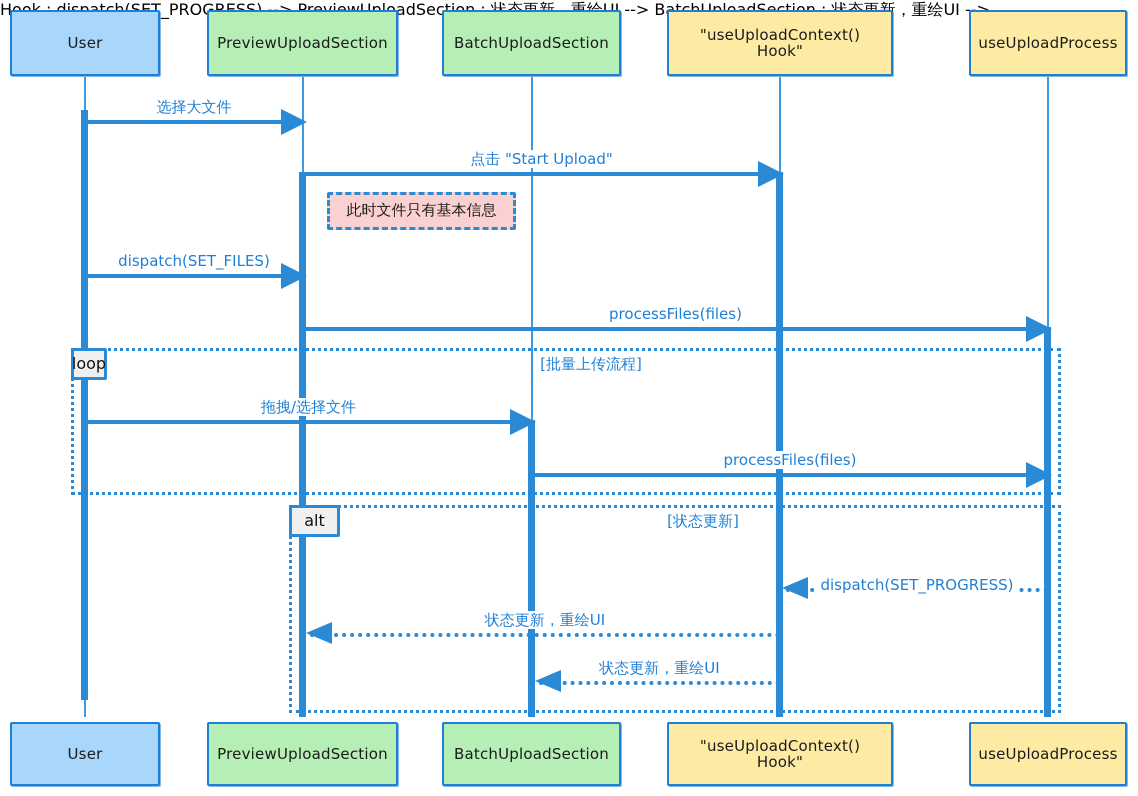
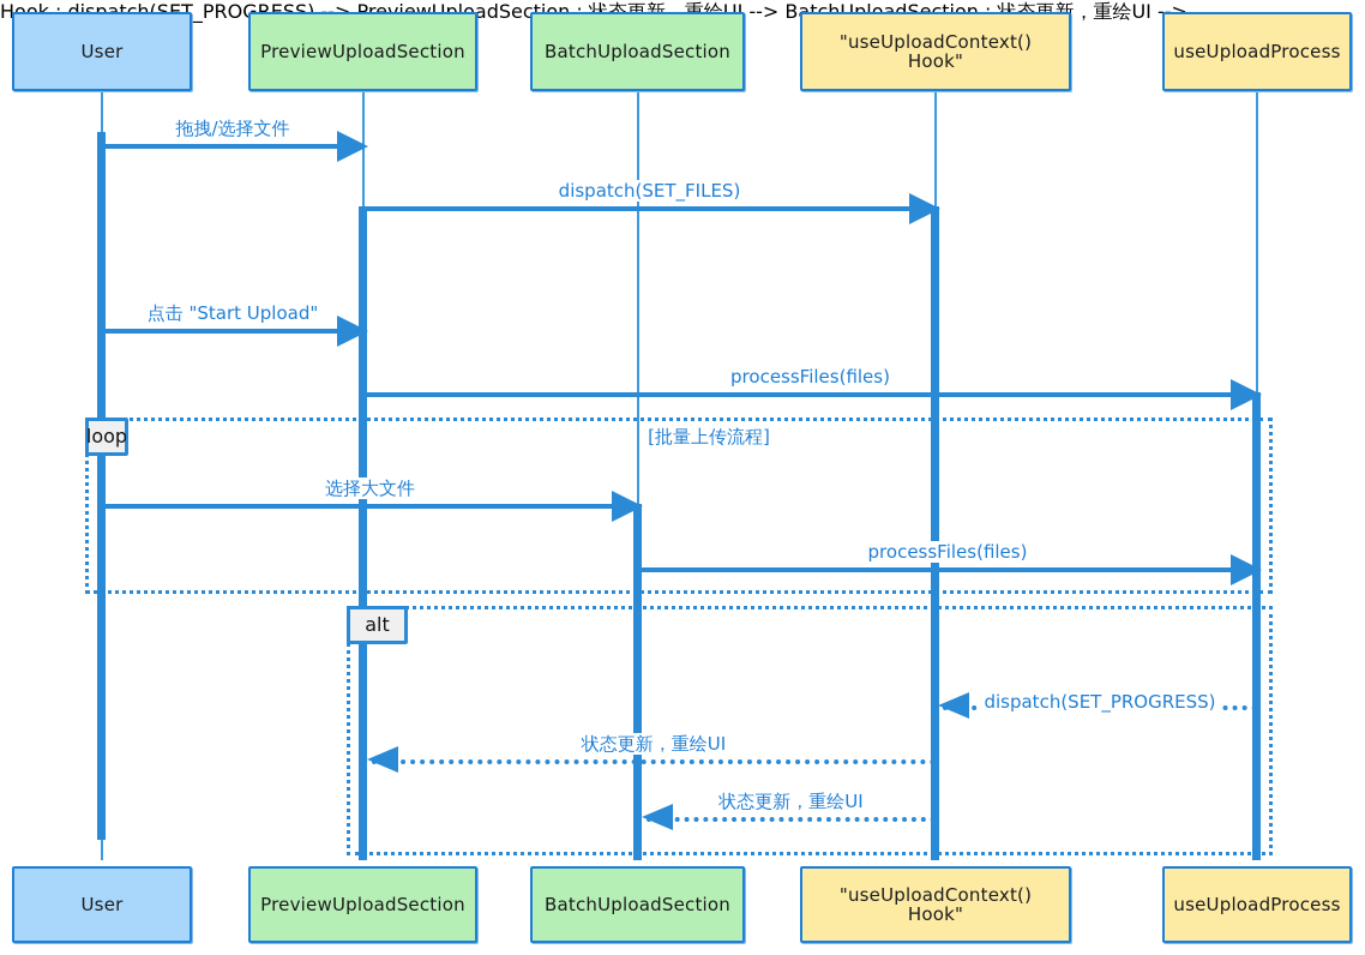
  loop
  [批量上传流程]
  alt
- [状态更新]
  User
  PreviewUploadSection
  BatchUploadSection
  "useUploadContext() Hook"
  useUploadProcess
  User
  PreviewUploadSection
  BatchUploadSection
  "useUploadContext() Hook"
  useUploadProcess
- 选择大文件
+ 拖拽/选择文件
- 点击 "Start Upload"
+ dispatch(SET_FILES)
- 此时文件只有基本信息
- dispatch(SET_FILES)
+ 点击 "Start Upload"
  processFiles(files)
- 拖拽/选择文件
+ 选择大文件
  processFiles(files)
  Hook : dispatch(SET_PROGRESS) -->
  dispatch(SET_PROGRESS)
  PreviewUploadSection : 状态更新，重绘UI -->
  状态更新，重绘UI
  BatchUploadSection : 状态更新，重绘UI -->
  状态更新，重绘UI
